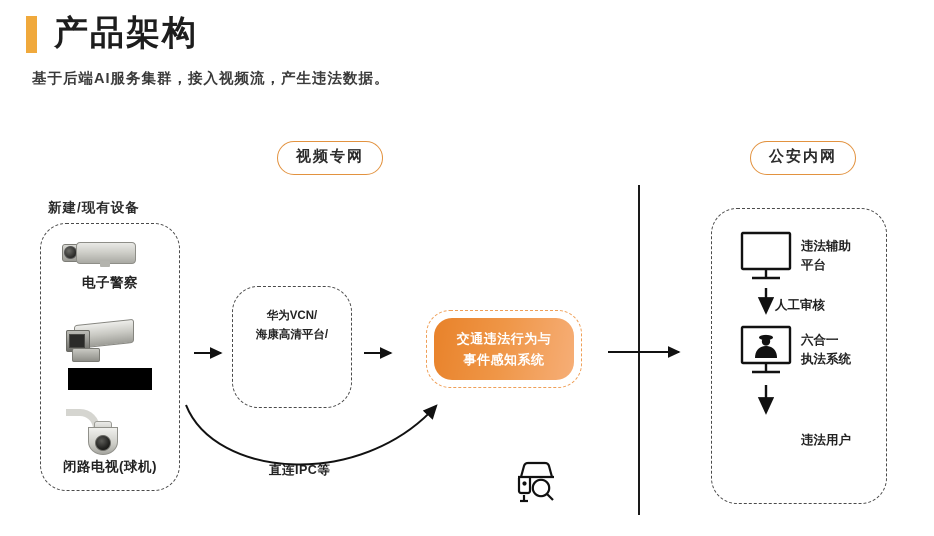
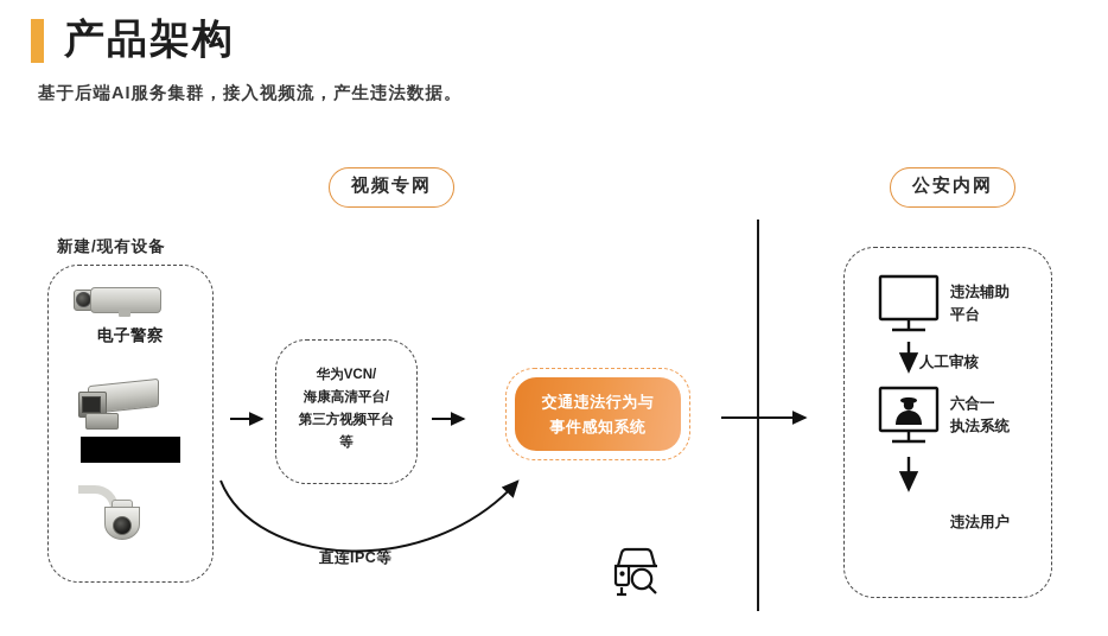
  产品架构
  基于后端AI服务集群，接入视频流，产生违法数据。
  视频专网
  公安内网
  新建/现有设备
  电子警察
- 闭路电视(球机)
  华为VCN/
  海康高清平台/
+ 第三方视频平台
+ 等
  交通违法行为与
  事件感知系统
  直连IPC等
  违法辅助
  平台
  人工审核
  六合一
  执法系统
  违法用户
